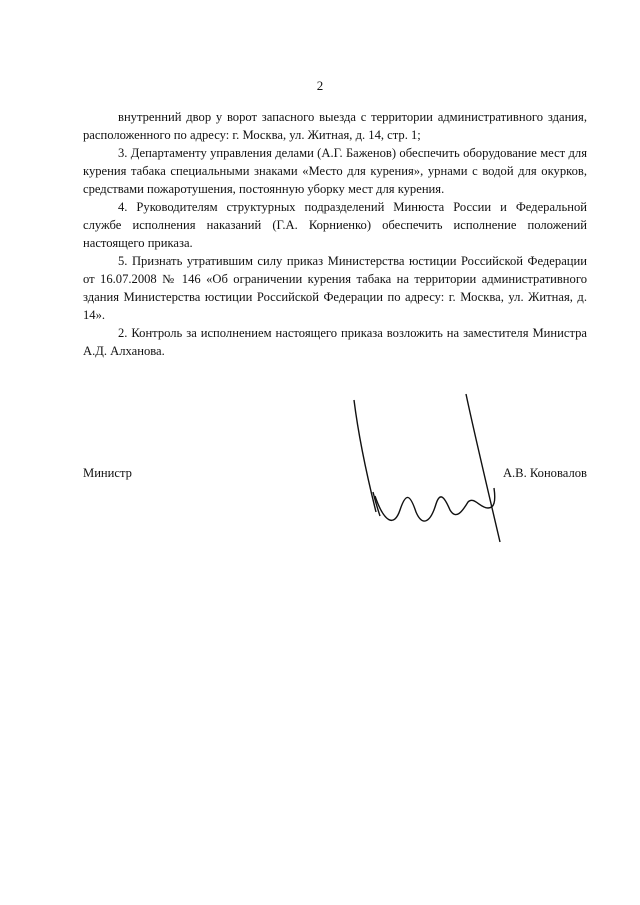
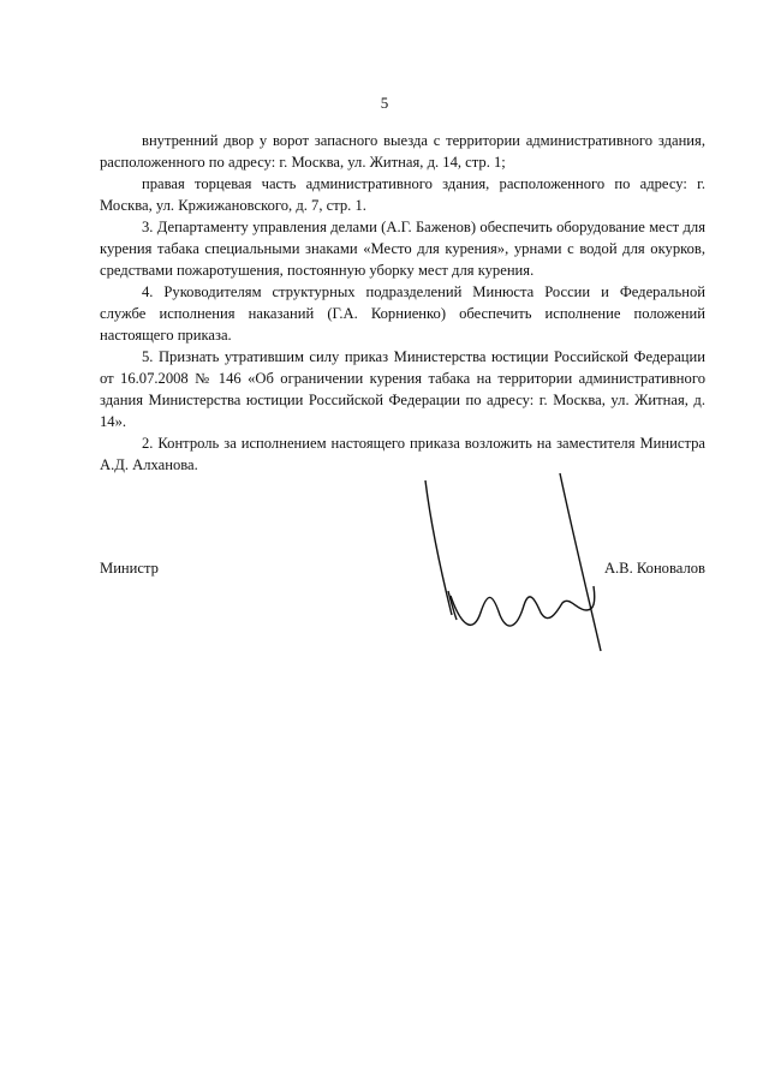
- 2
+ 5
  внутренний двор у ворот запасного выезда с территории административного здания, расположенного по адресу: г. Москва, ул. Житная, д. 14, стр. 1;
+ правая торцевая часть административного здания, расположенного по адресу: г. Москва, ул. Кржижановского, д. 7, стр. 1.
  3. Департаменту управления делами (А.Г. Баженов) обеспечить оборудование мест для курения табака специальными знаками «Место для курения», урнами с водой для окурков, средствами пожаротушения, постоянную уборку мест для курения.
  4. Руководителям структурных подразделений Минюста России и Федеральной службе исполнения наказаний (Г.А. Корниенко) обеспечить исполнение положений настоящего приказа.
  5. Признать утратившим силу приказ Министерства юстиции Российской Федерации от 16.07.2008 № 146 «Об ограничении курения табака на территории административного здания Министерства юстиции Российской Федерации по адресу: г. Москва, ул. Житная, д. 14».
  2. Контроль за исполнением настоящего приказа возложить на заместителя Министра А.Д. Алханова.
  Министр
  А.В. Коновалов
